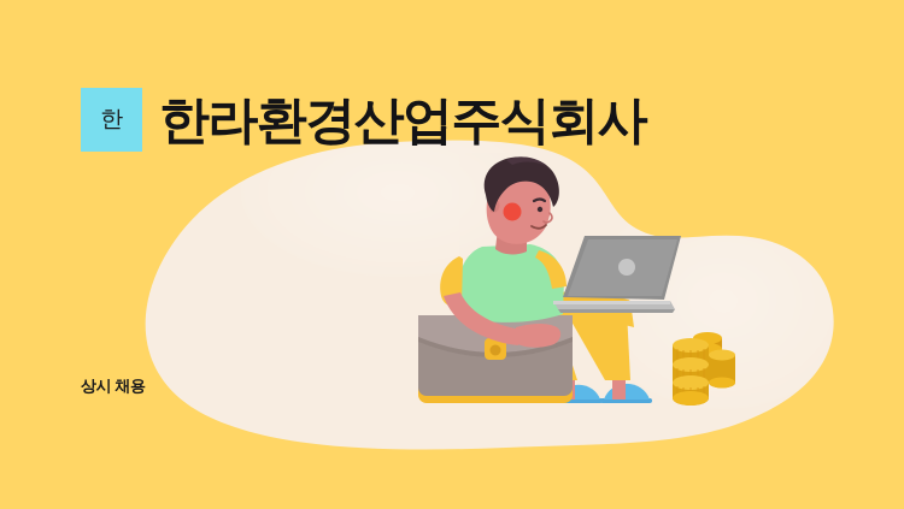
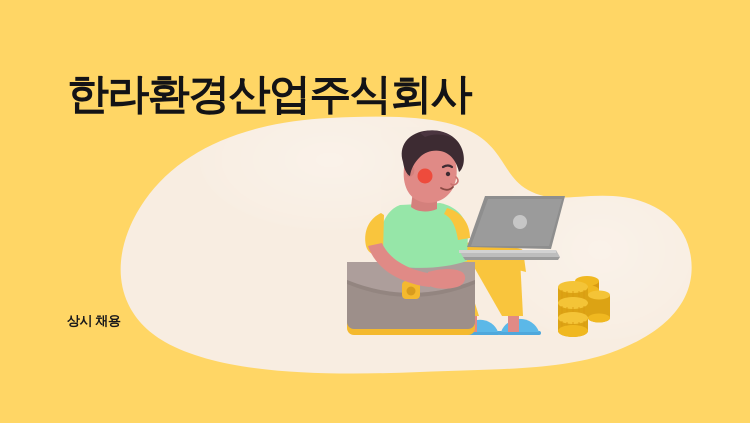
- 한
  한라환경산업주식회사
  상시 채용
